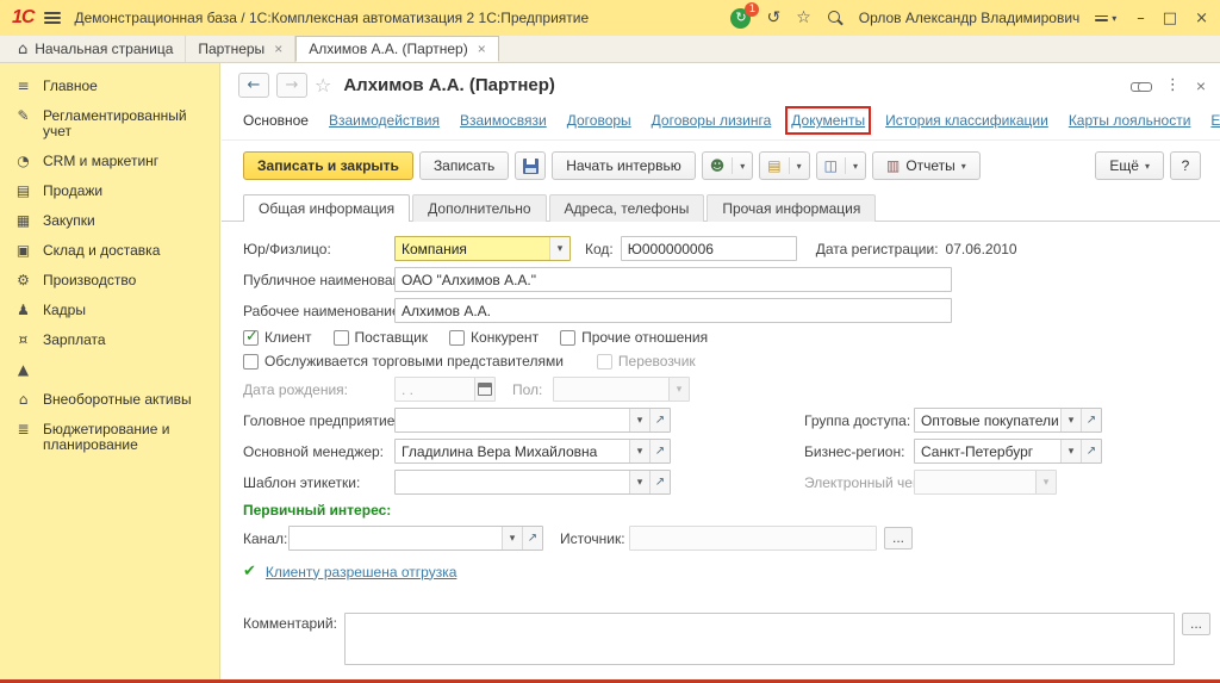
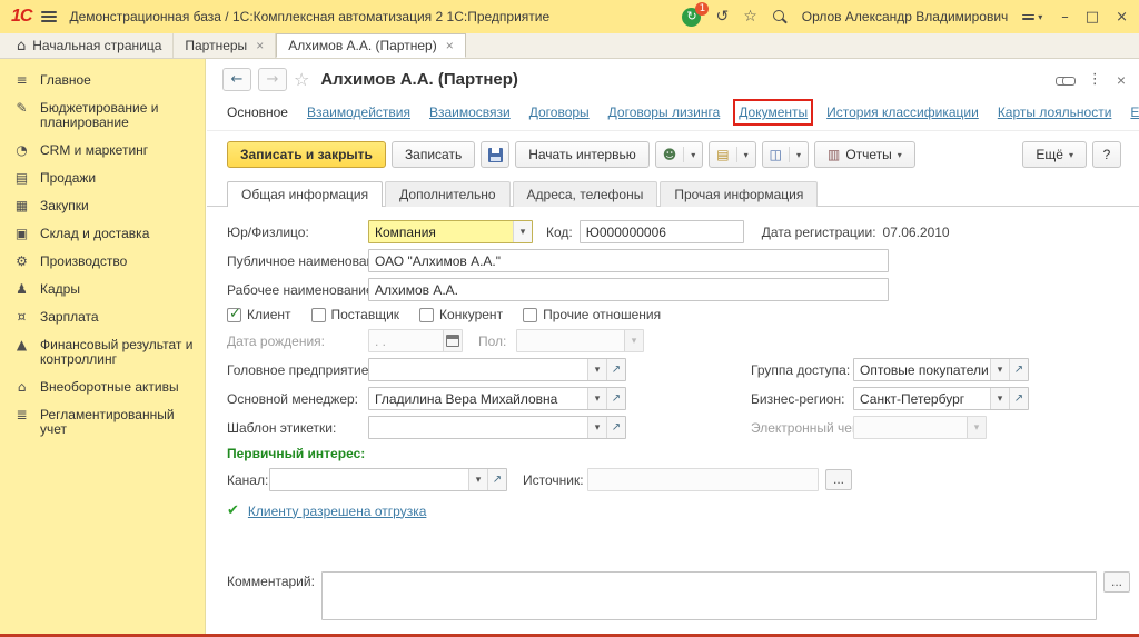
  1С
  Демонстрационная база / 1С:Комплексная автоматизация 2 1С:Предприятие
  ↻
  1
  ↺
  ☆
  Орлов Александр Владимирович
  ▾
  –
  □
  ×
  ⌂
  Начальная страница
  Партнеры
  ×
  Алхимов А.А. (Партнер)
  ×
  ≡
  Главное
  ✎
- Регламентированный учет
+ Бюджетирование и планирование
  ◔
  CRM и маркетинг
  ▤
  Продажи
  ▦
  Закупки
  ▣
  Склад и доставка
  ⚙
  Производство
  ♟
  Кадры
  ¤
  Зарплата
  ▲
+ Финансовый результат и контроллинг
  ⌂
  Внеоборотные активы
  ≣
- Бюджетирование и планирование
+ Регламентированный учет
  ←
  →
  ☆
  Алхимов А.А. (Партнер)
  ⋮
  ×
  Основное
  Взаимодействия
  Взаимосвязи
  Договоры
  Договоры лизинга
  Документы
  История классификации
  Карты лояльности
  Записать и закрыть
  Записать
  Начать интервью
  ☻
  ▾
  ▤
  ▾
  ◫
  ▾
  ▥
  Отчеты
  ▾
  Ещё
  ▾
  ?
  Общая информация
  Дополнительно
  Адреса, телефоны
  Прочая информация
  Юр/Физлицо:
  Компания
  ▾
  Код:
  Ю000000006
  Дата регистрации:
  07.06.2010
  Публичное наименова
  ОАО "Алхимов А.А."
  Рабочее наименовани
  Алхимов А.А.
  ✓
  Клиент
  Поставщик
  Конкурент
  Прочие отношения
- Обслуживается торговыми представителями
- Перевозчик
  Дата рождения:
  . .
  Пол:
  ▾
  Головное предприятие
  ▾
  ↗
  Группа доступа:
  Оптовые покупатели
  ▾
  ↗
  Основной менеджер:
  Гладилина Вера Михайловна
  ▾
  ↗
  Бизнес-регион:
  Санкт-Петербург
  ▾
  ↗
  Шаблон этикетки:
  ▾
  ↗
  Электронный че
  ▾
  Первичный интерес:
  Канал:
  ▾
  ↗
  Источник:
  ...
  ✔
  Клиенту разрешена отгрузка
  Комментарий:
  ...
